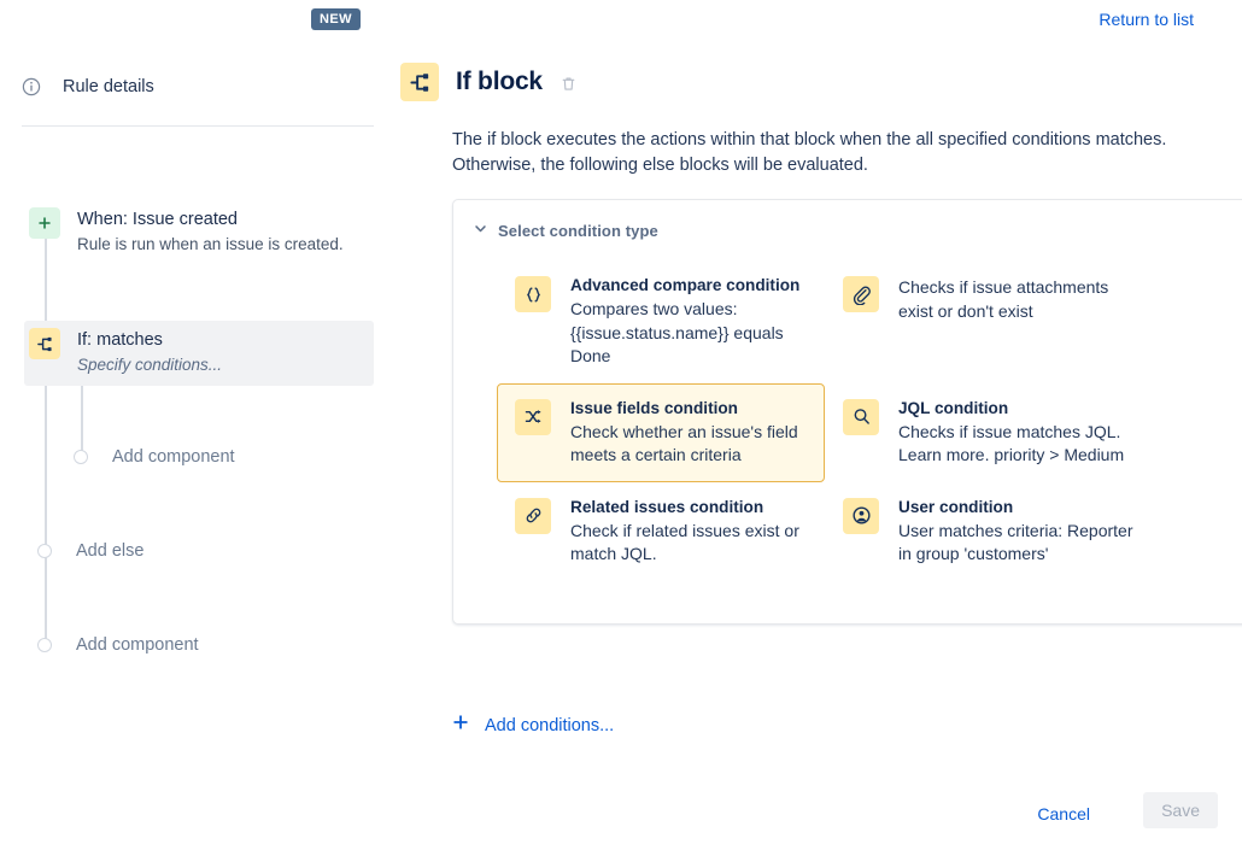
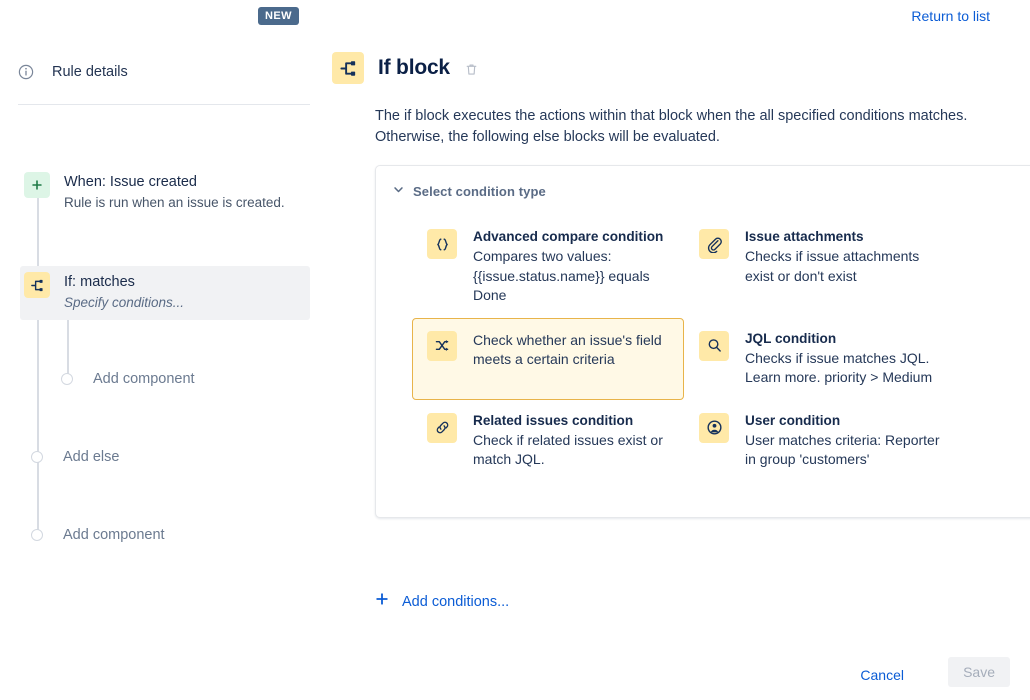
  NEW
  Return to list
  Rule details
  When: Issue created
  Rule is run when an issue is created.
  If: matches
  Specify conditions...
  Add component
  Add else
  Add component
  If block
  The if block executes the actions within that block when the all specified conditions matches. Otherwise, the following else blocks will be evaluated.
  Select condition type
  Advanced compare condition
  Compares two values: {{issue.status.name}} equals Done
+ Issue attachments
  Checks if issue attachments exist or don't exist
- Issue fields condition
  Check whether an issue's field meets a certain criteria
  JQL condition
  Checks if issue matches JQL. Learn more. priority > Medium
  Related issues condition
  Check if related issues exist or match JQL.
  User condition
  User matches criteria: Reporter in group 'customers'
  Add conditions...
  Cancel
  Save
